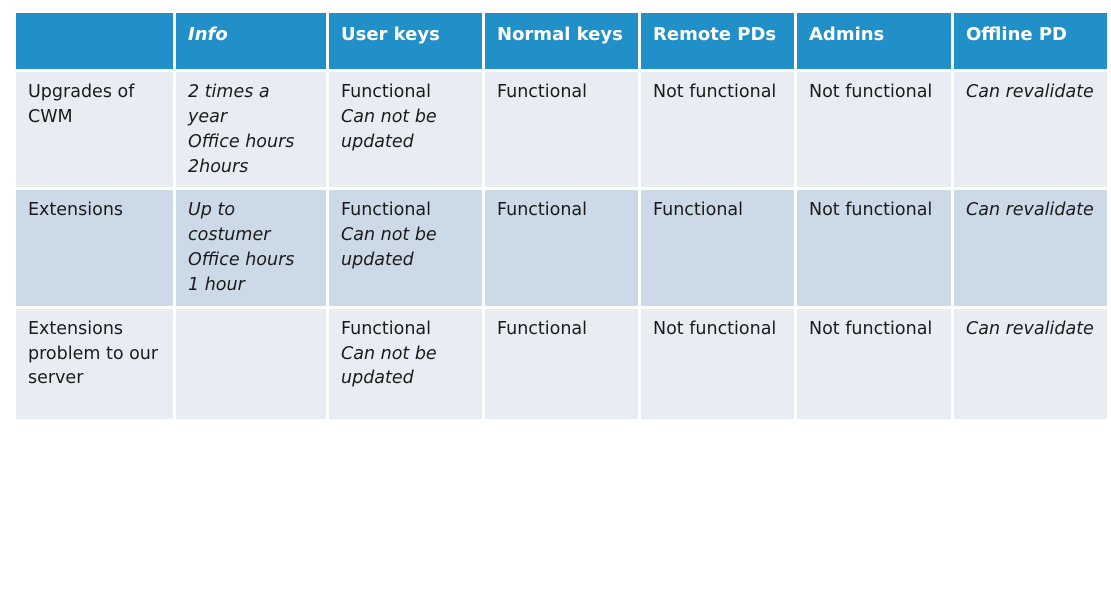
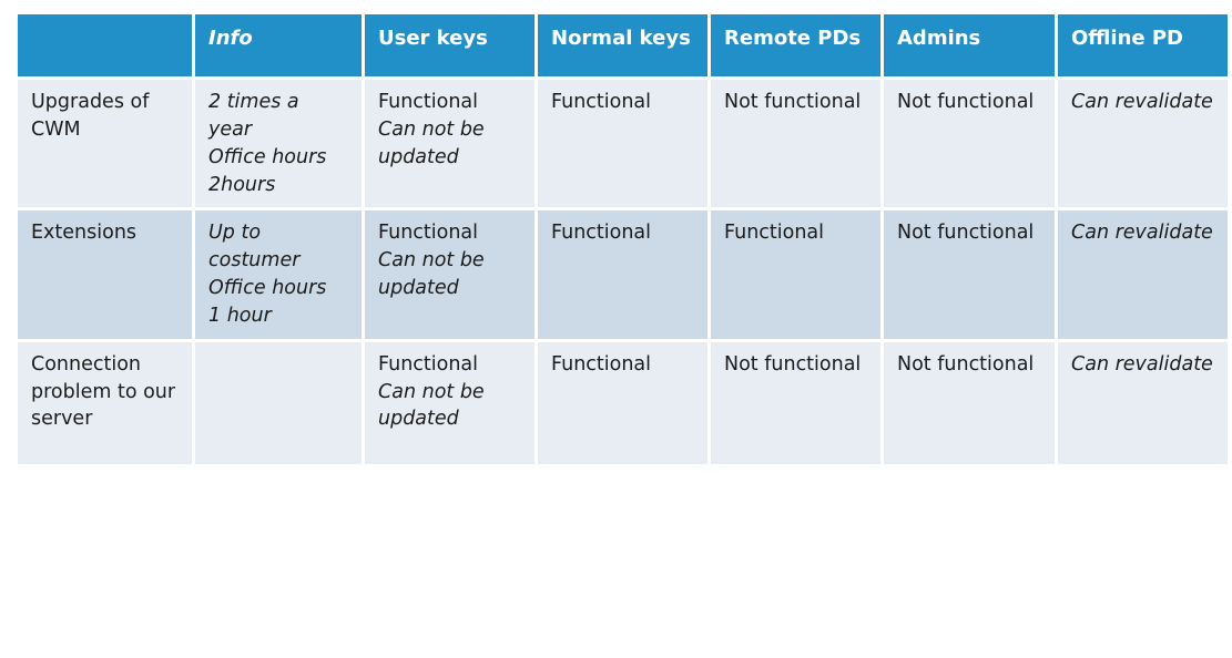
  	Info	User keys	Normal keys	Remote PDs	Admins	Offline PD
  Upgrades of CWM	2 times a year Office hours 2hours	Functional Can not be updated	Functional	Not functional	Not functional	Can revalidate
  Extensions	Up to costumer Office hours 1 hour	Functional Can not be updated	Functional	Functional	Not functional	Can revalidate
- Extensions problem to our server		Functional Can not be updated	Functional	Not functional	Not functional	Can revalidate
+ Connection problem to our server		Functional Can not be updated	Functional	Not functional	Not functional	Can revalidate
